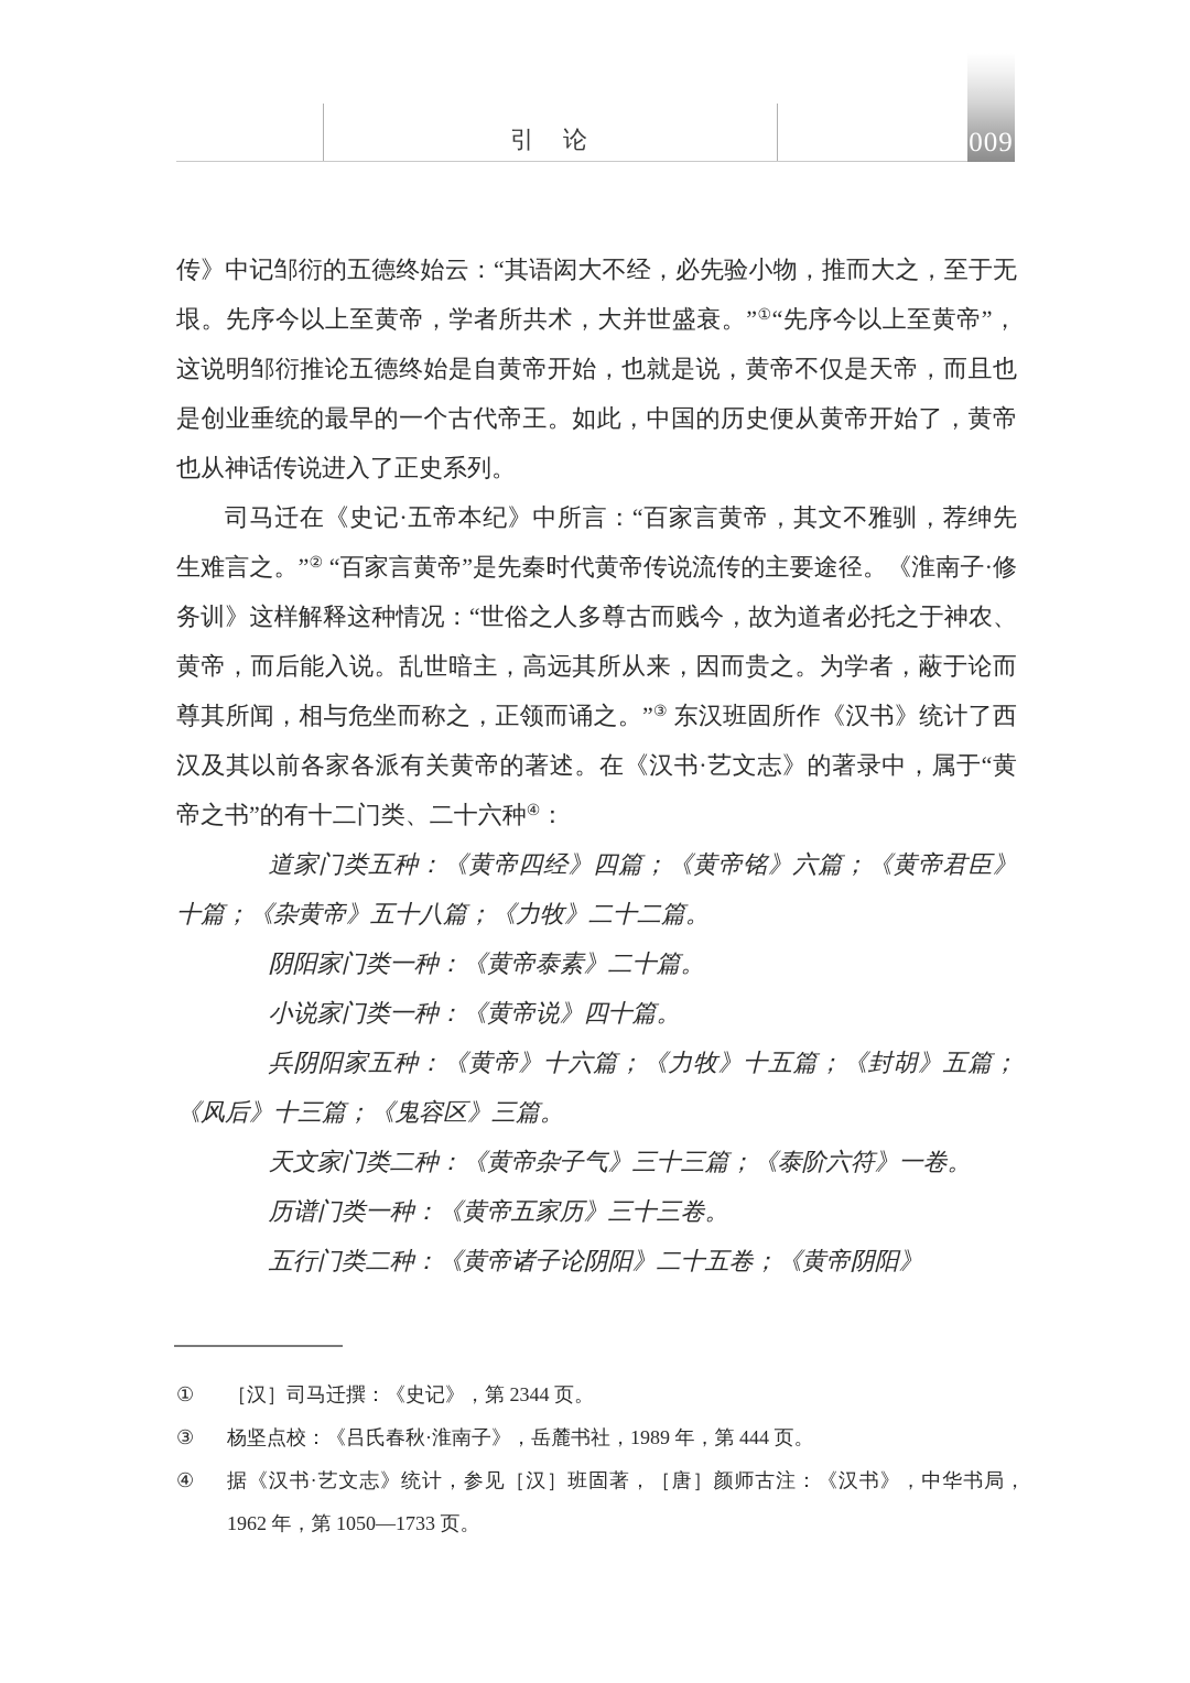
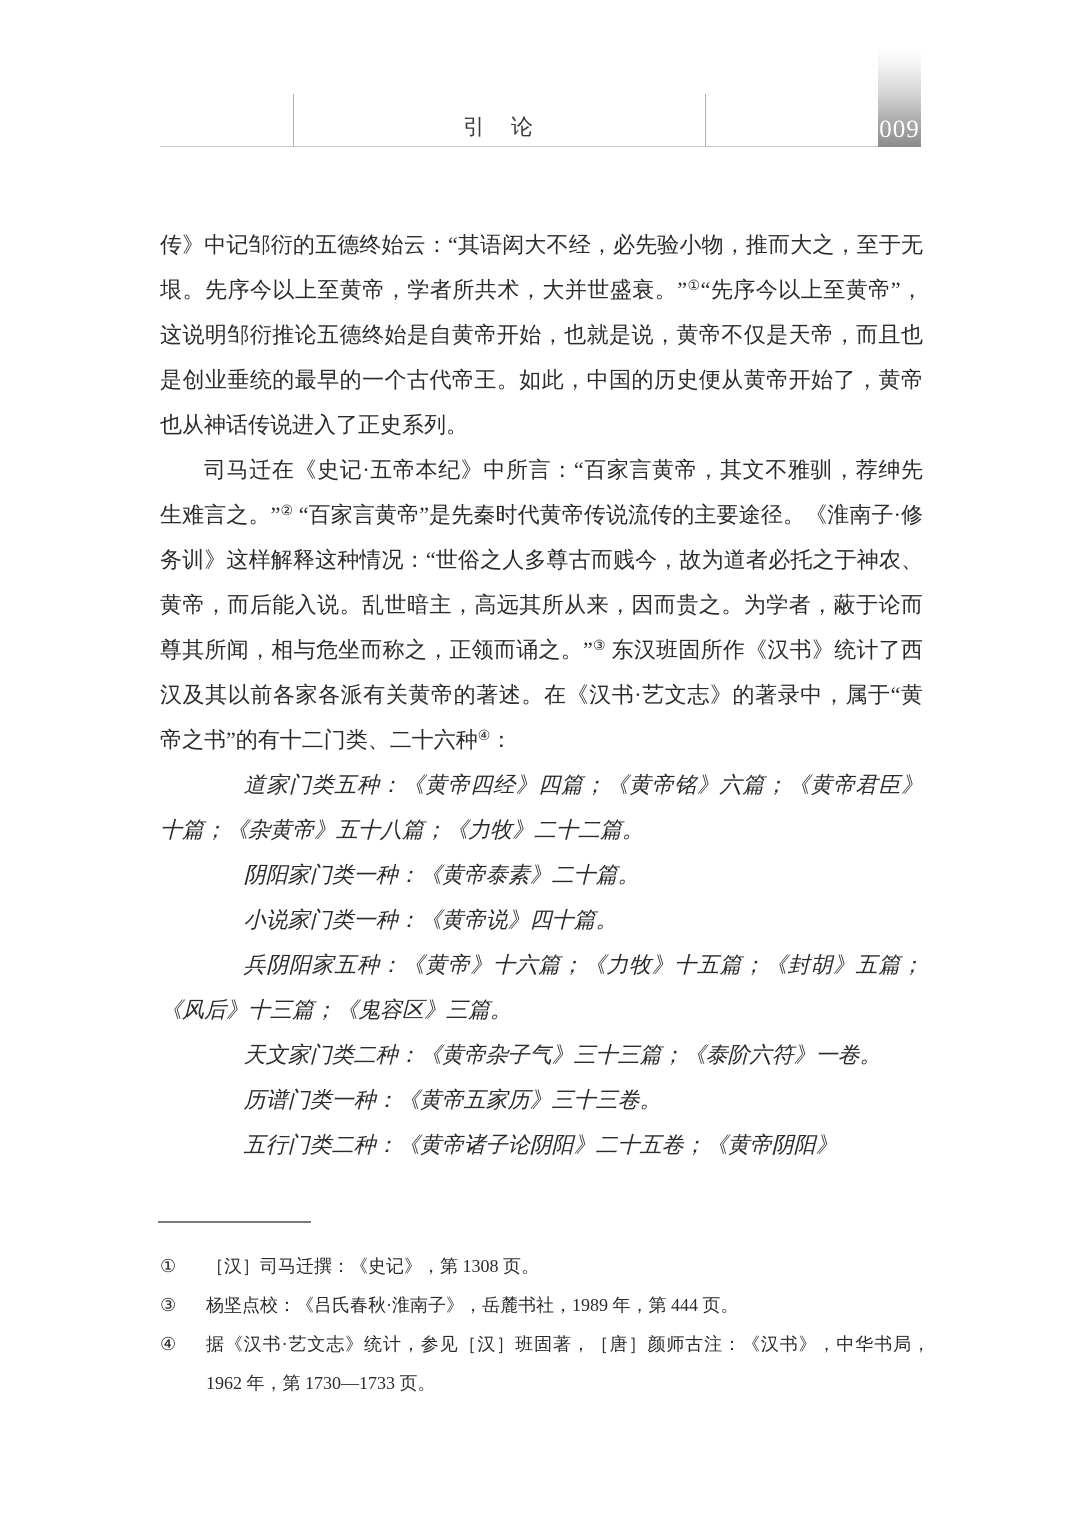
  引 论
  009
  传》中记邹衍的五德终始云：“其语闳大不经，必先验小物，推而大之，至于无垠。先序今以上至黄帝，学者所共术，大并世盛衰。”①“先序今以上至黄帝”，这说明邹衍推论五德终始是自黄帝开始，也就是说，黄帝不仅是天帝，而且也是创业垂统的最早的一个古代帝王。如此，中国的历史便从黄帝开始了，黄帝也从神话传说进入了正史系列。
  司马迁在《史记·五帝本纪》中所言：“百家言黄帝，其文不雅驯，荐绅先生难言之。”② “百家言黄帝”是先秦时代黄帝传说流传的主要途径。《淮南子·修务训》这样解释这种情况：“世俗之人多尊古而贱今，故为道者必托之于神农、黄帝，而后能入说。乱世暗主，高远其所从来，因而贵之。为学者，蔽于论而尊其所闻，相与危坐而称之，正领而诵之。”③ 东汉班固所作《汉书》统计了西汉及其以前各家各派有关黄帝的著述。在《汉书·艺文志》的著录中，属于“黄帝之书”的有十二门类、二十六种④：
  道家门类五种：《黄帝四经》四篇；《黄帝铭》六篇；《黄帝君臣》十篇；《杂黄帝》五十八篇；《力牧》二十二篇。
  阴阳家门类一种：《黄帝泰素》二十篇。
  小说家门类一种：《黄帝说》四十篇。
  兵阴阳家五种：《黄帝》十六篇；《力牧》十五篇；《封胡》五篇；《风后》十三篇；《鬼容区》三篇。
  天文家门类二种：《黄帝杂子气》三十三篇；《泰阶六符》一卷。
  历谱门类一种：《黄帝五家历》三十三卷。
  五行门类二种：《黄帝诸子论阴阳》二十五卷；《黄帝阴阳》
  ①
- ［汉］司马迁撰：《史记》，第 2344 页。
+ ［汉］司马迁撰：《史记》，第 1308 页。
  ③
  杨坚点校：《吕氏春秋·淮南子》，岳麓书社，1989 年，第 444 页。
  ④
- 据《汉书·艺文志》统计，参见［汉］班固著，［唐］颜师古注：《汉书》，中华书局，1962 年，第 1050—1733 页。
+ 据《汉书·艺文志》统计，参见［汉］班固著，［唐］颜师古注：《汉书》，中华书局，1962 年，第 1730—1733 页。
